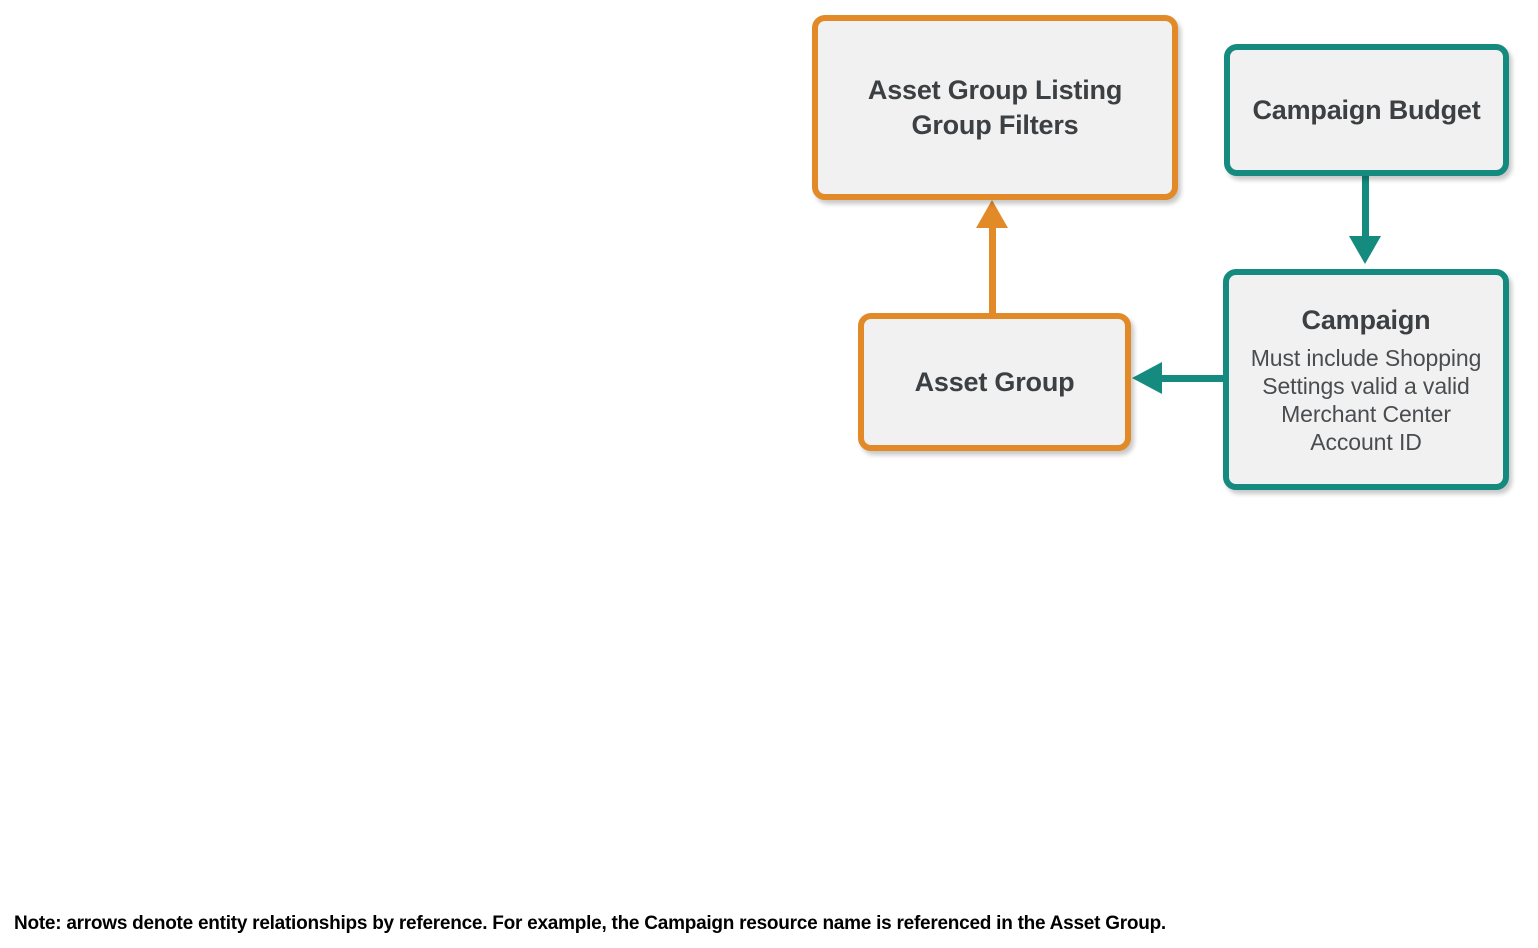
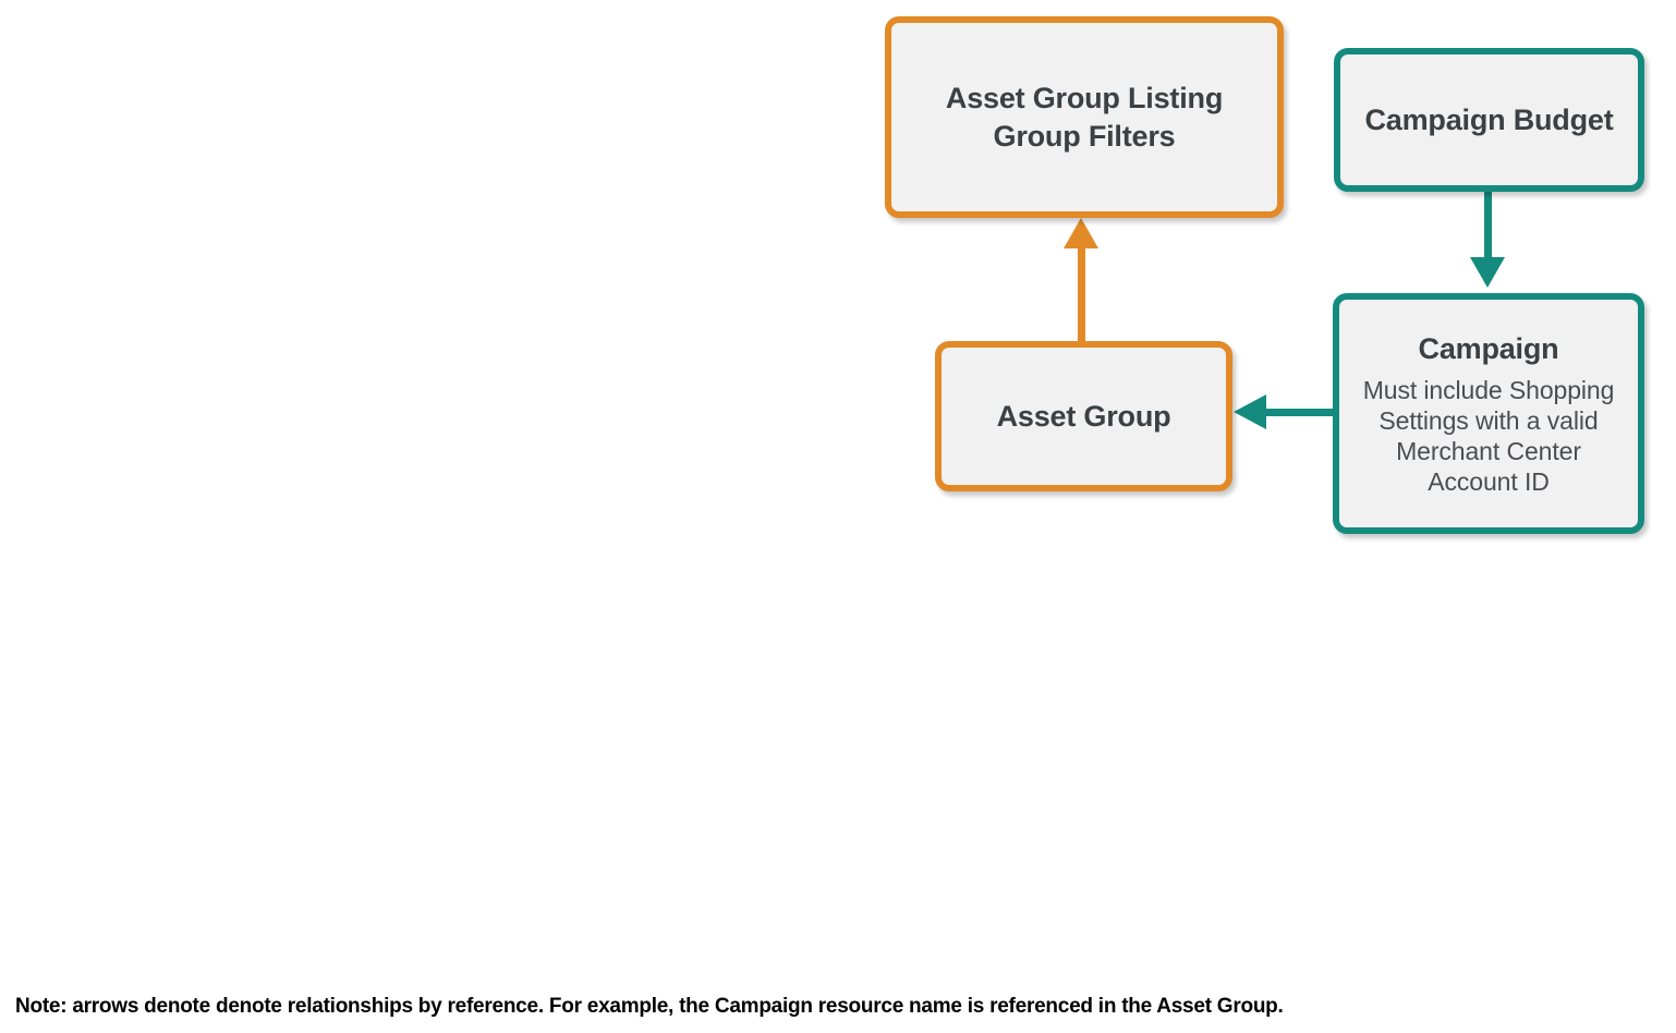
  Asset Group Listing Group Filters
  Campaign Budget
  Asset Group
  Campaign
- Must include Shopping Settings valid a valid Merchant Center Account ID
+ Must include Shopping Settings with a valid Merchant Center Account ID
- Note: arrows denote entity relationships by reference. For example, the Campaign resource name is referenced in the Asset Group.
+ Note: arrows denote denote relationships by reference. For example, the Campaign resource name is referenced in the Asset Group.
